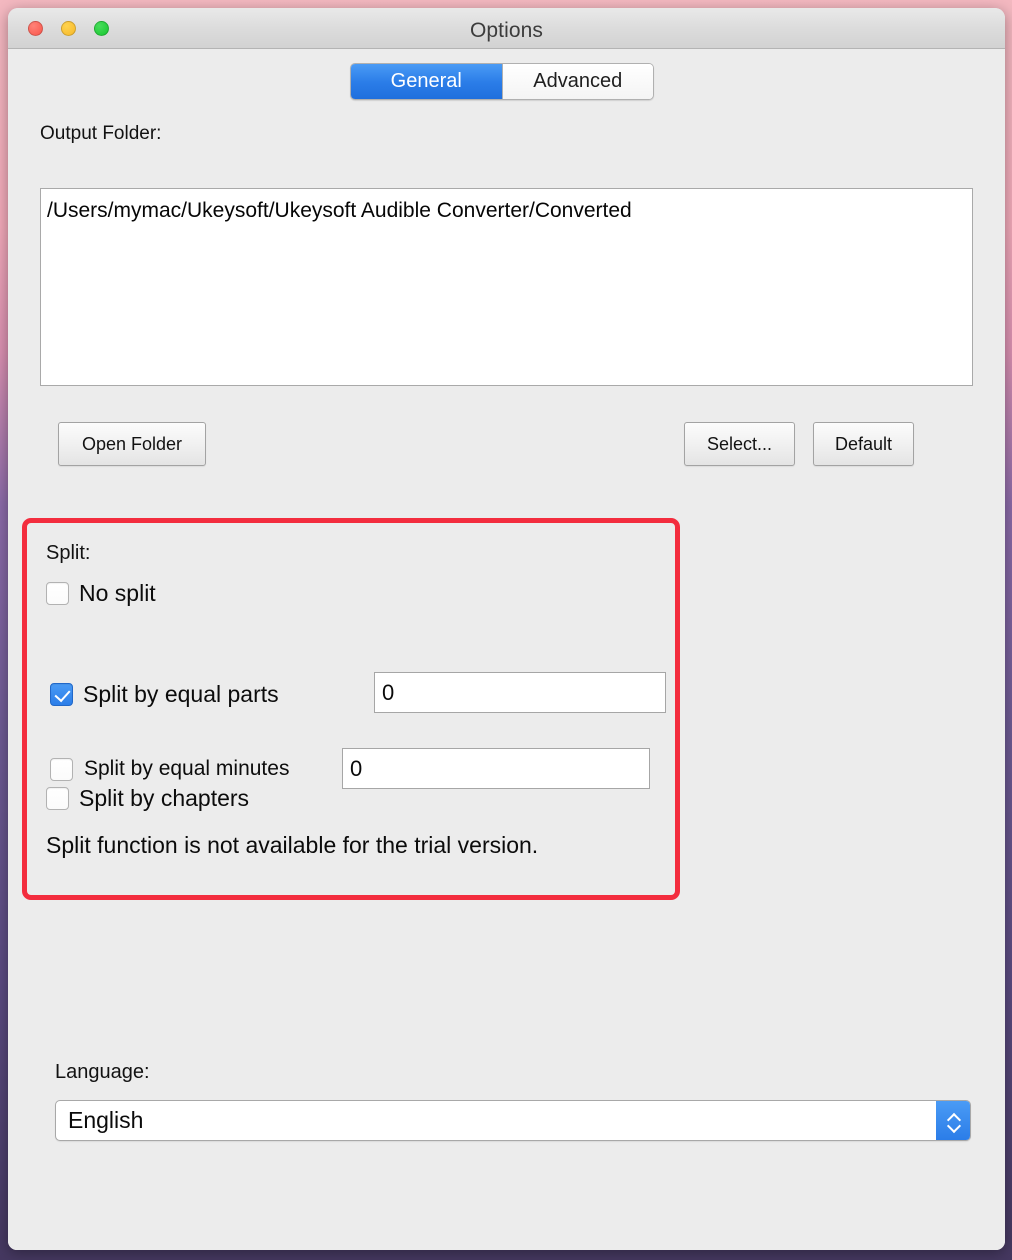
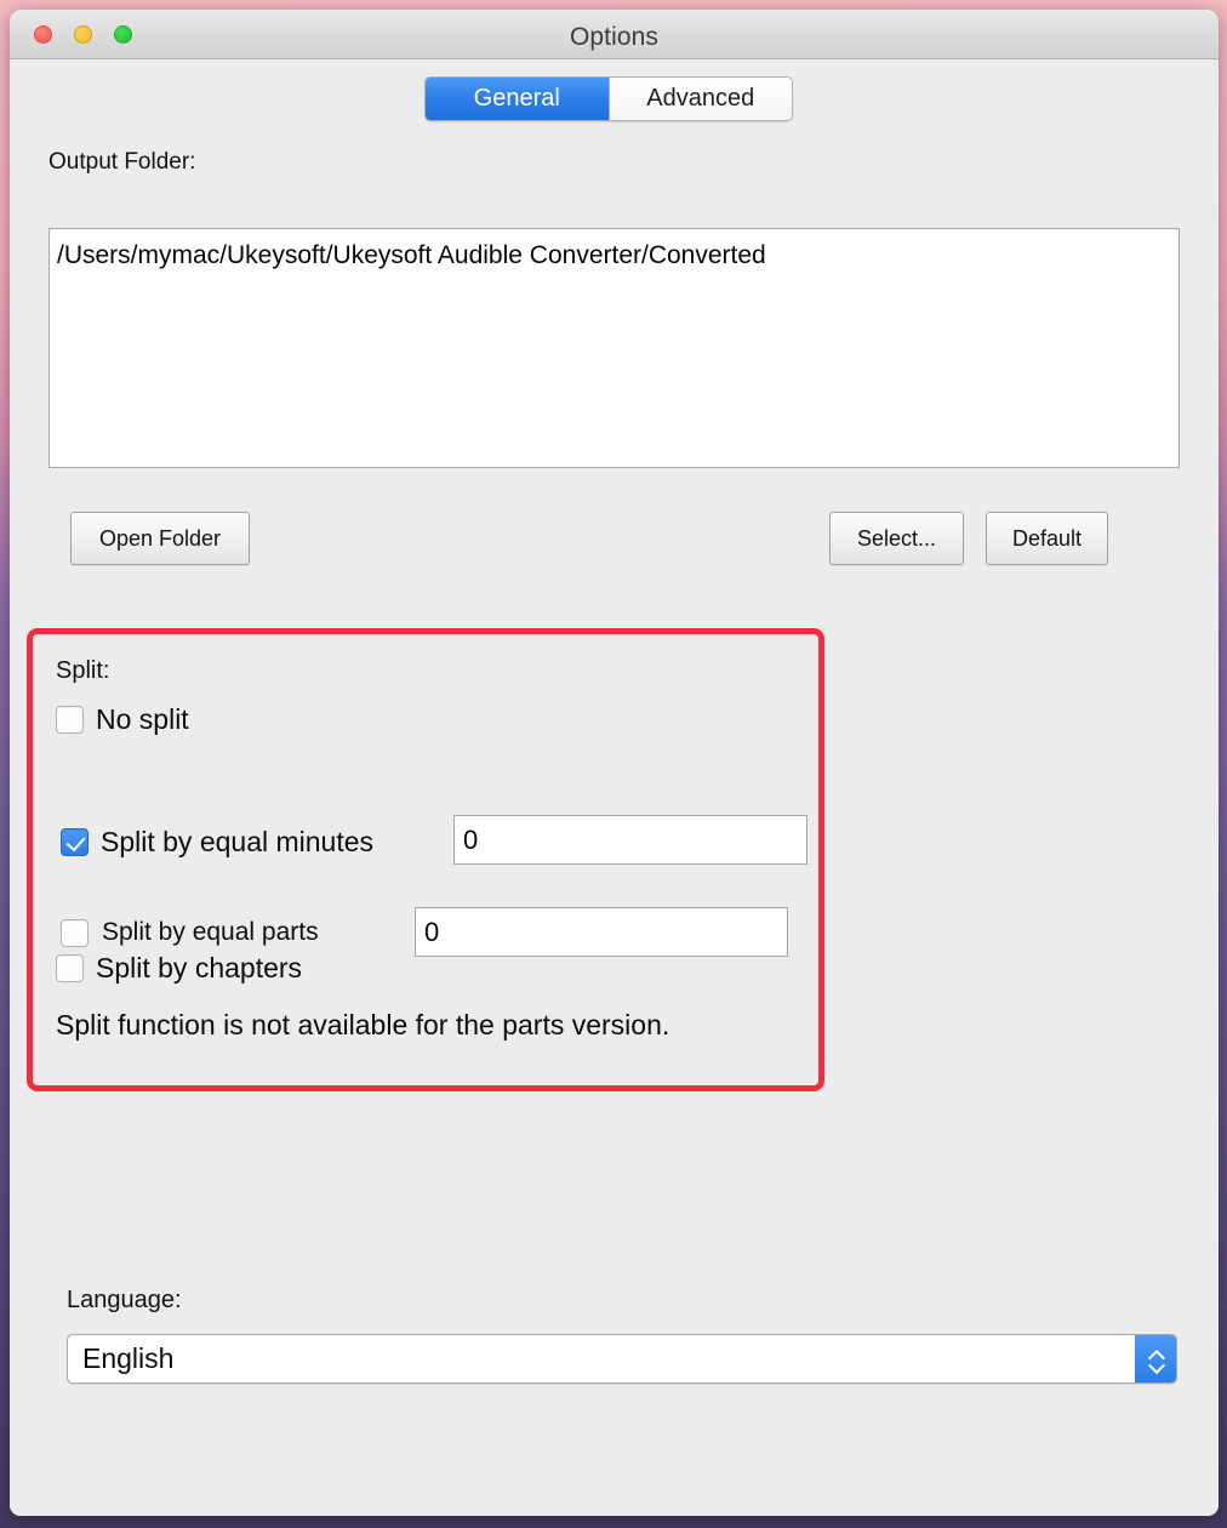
  Options
  General
  Advanced
  Output Folder:
  /Users/mymac/Ukeysoft/Ukeysoft Audible Converter/Converted
  Open Folder
  Select...
  Default
  Split:
  No split
- Split by equal parts
+ Split by equal minutes
  0
- Split by equal minutes
+ Split by equal parts
  0
  Split by chapters
- Split function is not available for the trial version.
+ Split function is not available for the parts version.
  Language:
  English
